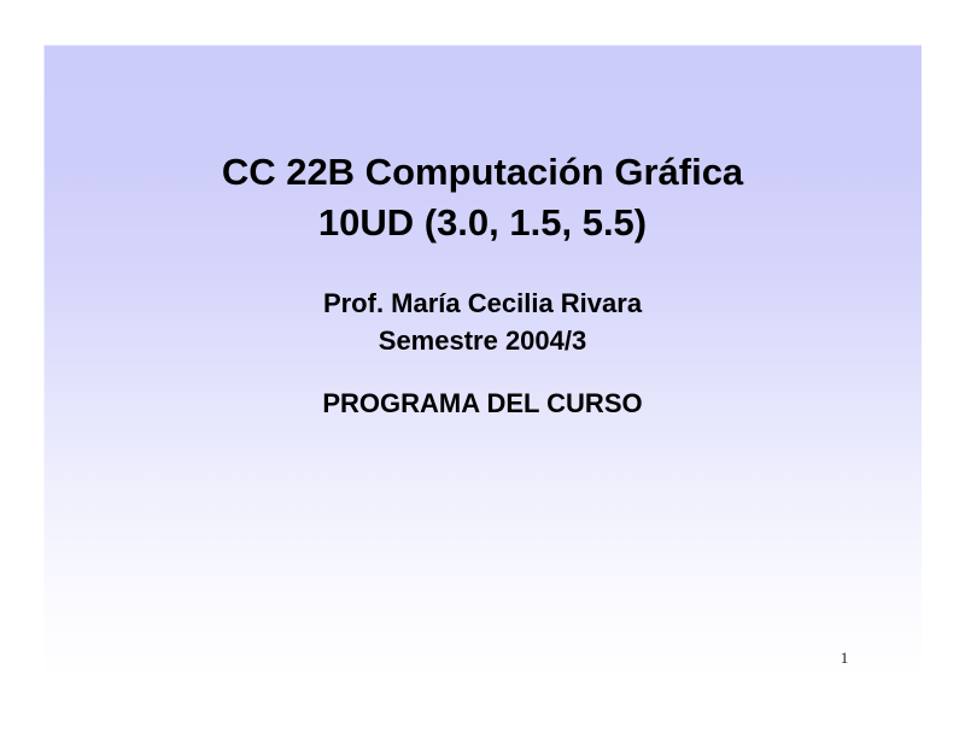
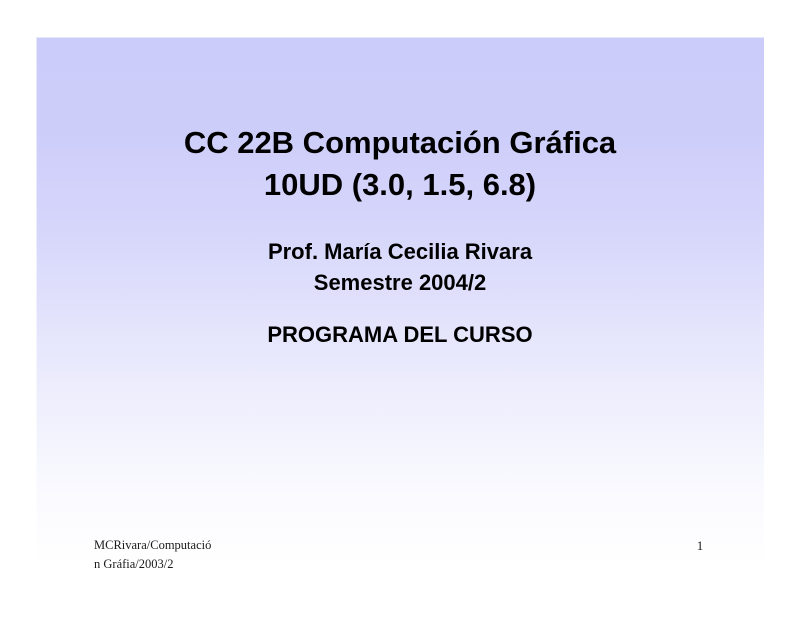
  CC 22B Computación Gráfica
- 10UD (3.0, 1.5, 5.5)
+ 10UD (3.0, 1.5, 6.8)
  Prof. María Cecilia Rivara
- Semestre 2004/3
+ Semestre 2004/2
  PROGRAMA DEL CURSO
+ MCRivara/Computació
+ n Gráfia/2003/2
  1
